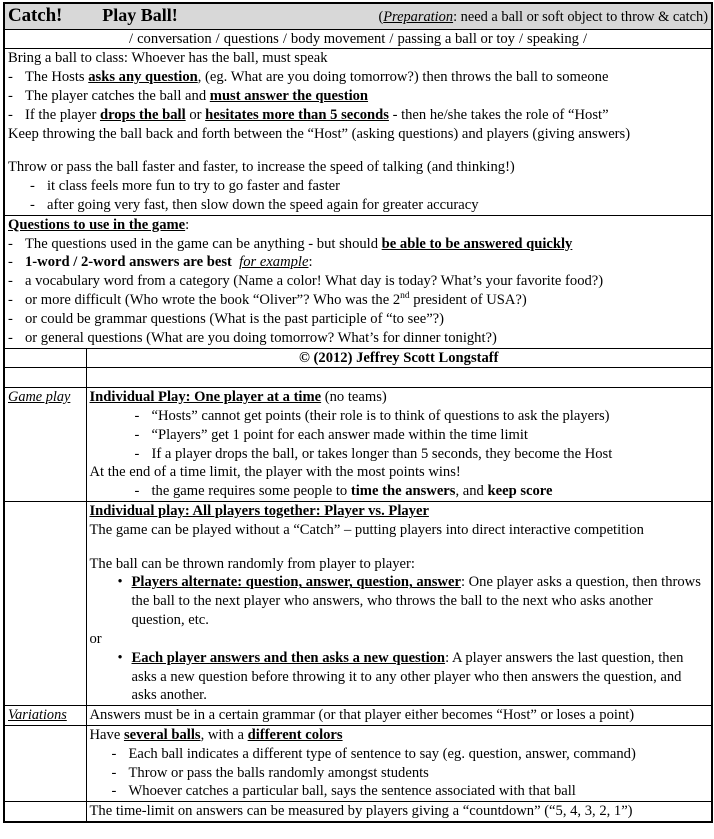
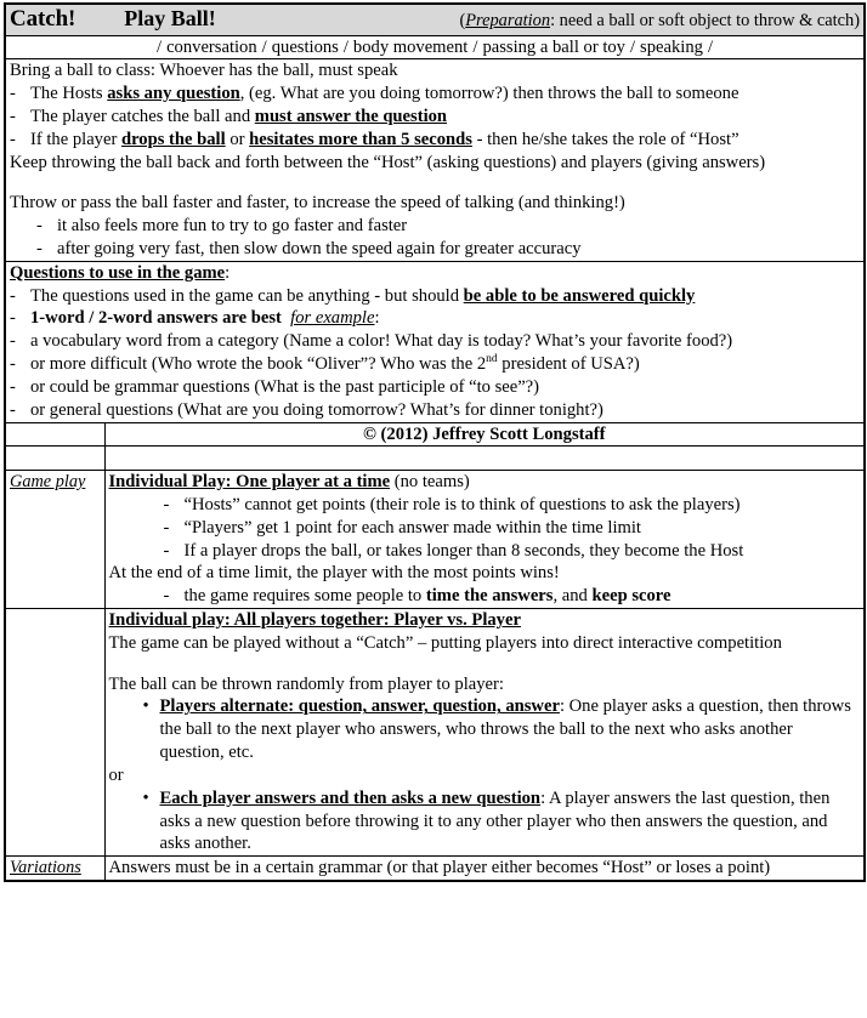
  Catch! Play Ball! (Preparation: need a ball or soft object to throw & catch)
  / conversation / questions / body movement / passing a ball or toy / speaking /
- Bring a ball to class: Whoever has the ball, must speak - The Hosts asks any question, (eg. What are you doing tomorrow?) then throws the ball to someone - The player catches the ball and must answer the question - If the player drops the ball or hesitates more than 5 seconds - then he/she takes the role of “Host” Keep throwing the ball back and forth between the “Host” (asking questions) and players (giving answers) Throw or pass the ball faster and faster, to increase the speed of talking (and thinking!) - it class feels more fun to try to go faster and faster - after going very fast, then slow down the speed again for greater accuracy
+ Bring a ball to class: Whoever has the ball, must speak - The Hosts asks any question, (eg. What are you doing tomorrow?) then throws the ball to someone - The player catches the ball and must answer the question - If the player drops the ball or hesitates more than 5 seconds - then he/she takes the role of “Host” Keep throwing the ball back and forth between the “Host” (asking questions) and players (giving answers) Throw or pass the ball faster and faster, to increase the speed of talking (and thinking!) - it also feels more fun to try to go faster and faster - after going very fast, then slow down the speed again for greater accuracy
  Questions to use in the game: - The questions used in the game can be anything - but should be able to be answered quickly - 1-word / 2-word answers are best for example: - a vocabulary word from a category (Name a color! What day is today? What’s your favorite food?) - or more difficult (Who wrote the book “Oliver”? Who was the 2nd president of USA?) - or could be grammar questions (What is the past participle of “to see”?) - or general questions (What are you doing tomorrow? What’s for dinner tonight?)
  	© (2012) Jeffrey Scott Longstaff
- Game play	Individual Play: One player at a time (no teams) - “Hosts” cannot get points (their role is to think of questions to ask the players) - “Players” get 1 point for each answer made within the time limit - If a player drops the ball, or takes longer than 5 seconds, they become the Host At the end of a time limit, the player with the most points wins! - the game requires some people to time the answers, and keep score
+ Game play	Individual Play: One player at a time (no teams) - “Hosts” cannot get points (their role is to think of questions to ask the players) - “Players” get 1 point for each answer made within the time limit - If a player drops the ball, or takes longer than 8 seconds, they become the Host At the end of a time limit, the player with the most points wins! - the game requires some people to time the answers, and keep score
  	Individual play: All players together: Player vs. Player The game can be played without a “Catch” – putting players into direct interactive competition The ball can be thrown randomly from player to player: • Players alternate: question, answer, question, answer: One player asks a question, then throws the ball to the next player who answers, who throws the ball to the next who asks another question, etc. or • Each player answers and then asks a new question: A player answers the last question, then asks a new question before throwing it to any other player who then answers the question, and asks another.
  Variations	Answers must be in a certain grammar (or that player either becomes “Host” or loses a point)
- 	Have several balls, with a different colors - Each ball indicates a different type of sentence to say (eg. question, answer, command) - Throw or pass the balls randomly amongst students - Whoever catches a particular ball, says the sentence associated with that ball
- 	The time-limit on answers can be measured by players giving a “countdown” (“5, 4, 3, 2, 1”)
